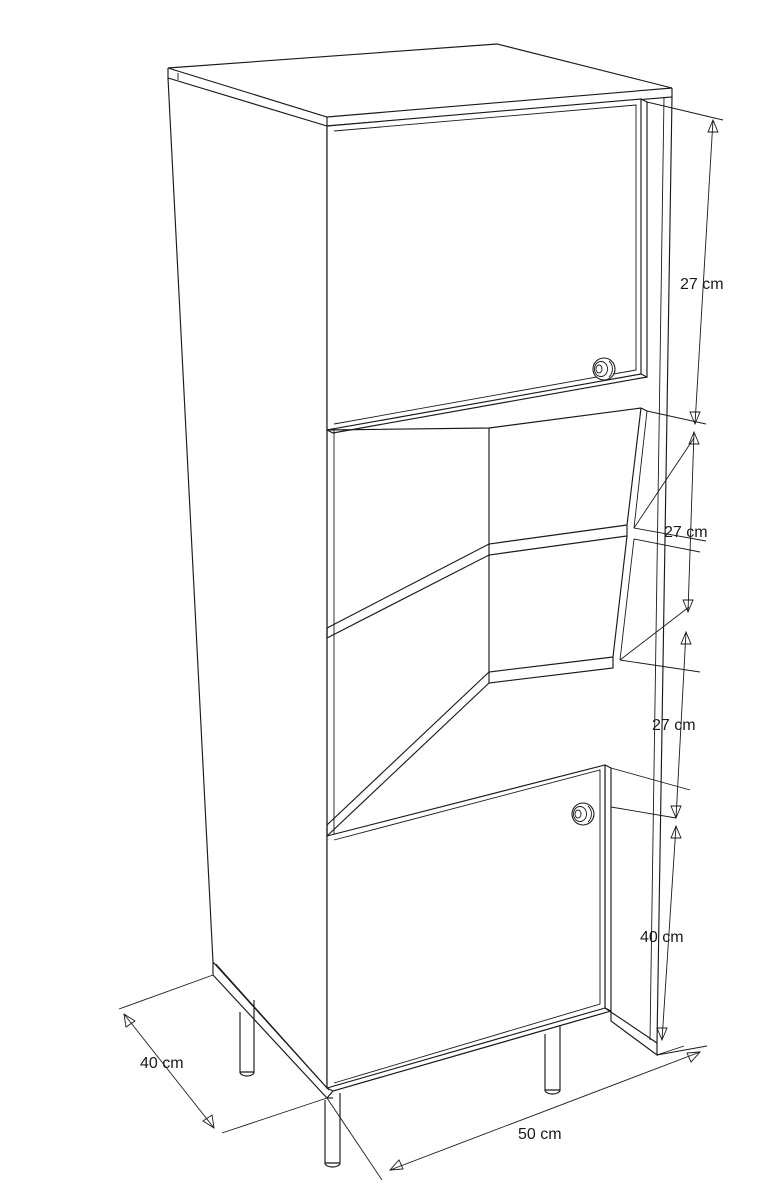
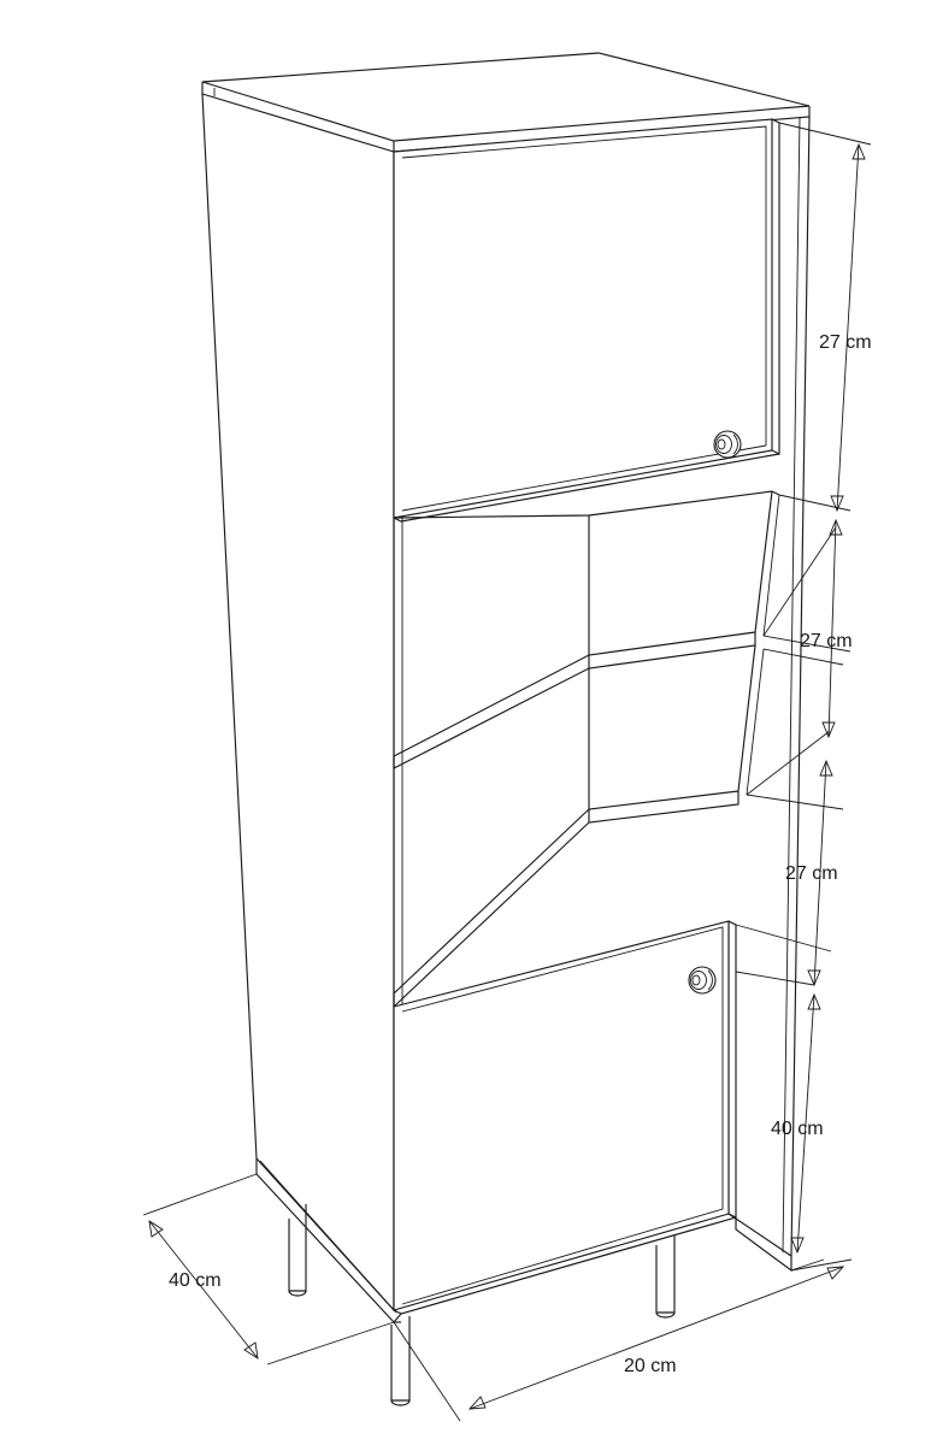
  27 cm
  27 cm
  27 cm
  40 cm
  40 cm
- 50 cm
+ 20 cm
